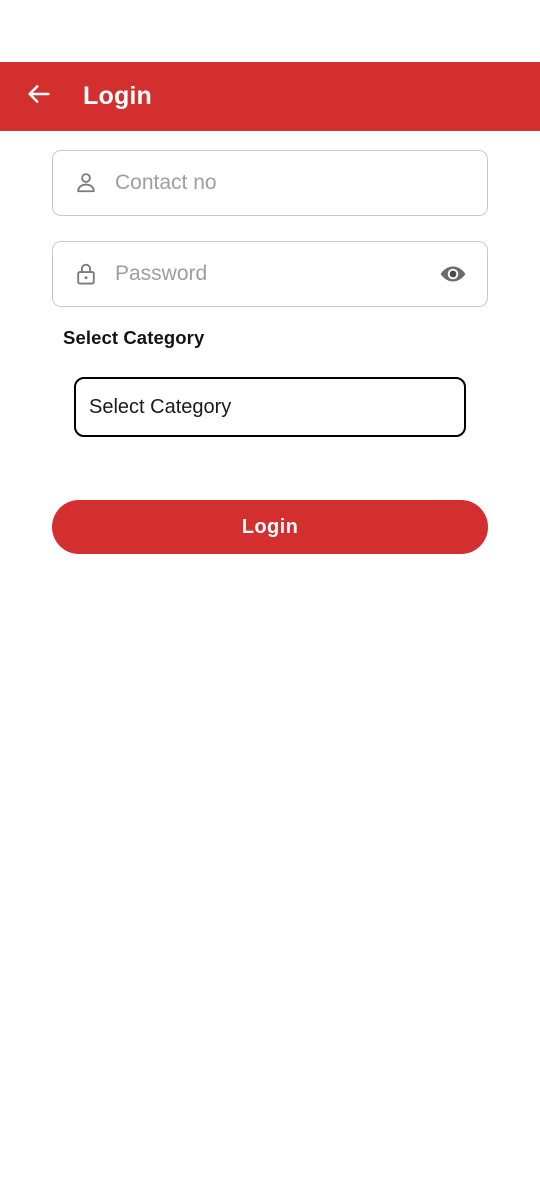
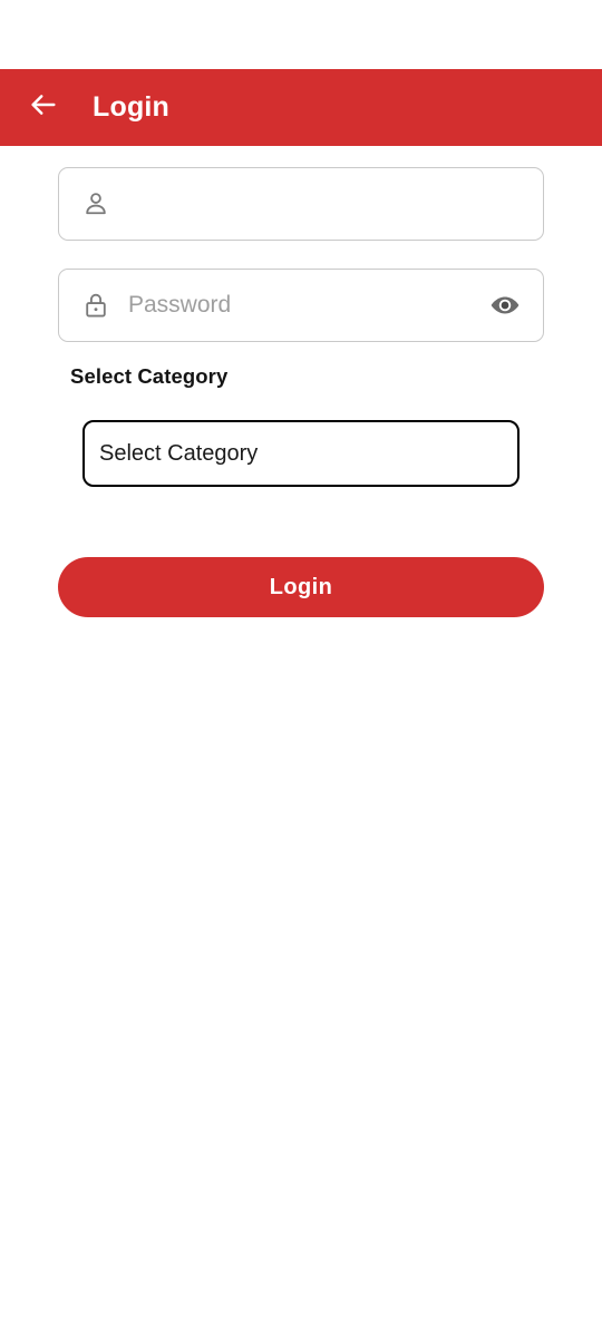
  Login
- Contact no
  Password
  Select Category
  Select Category
  Login
